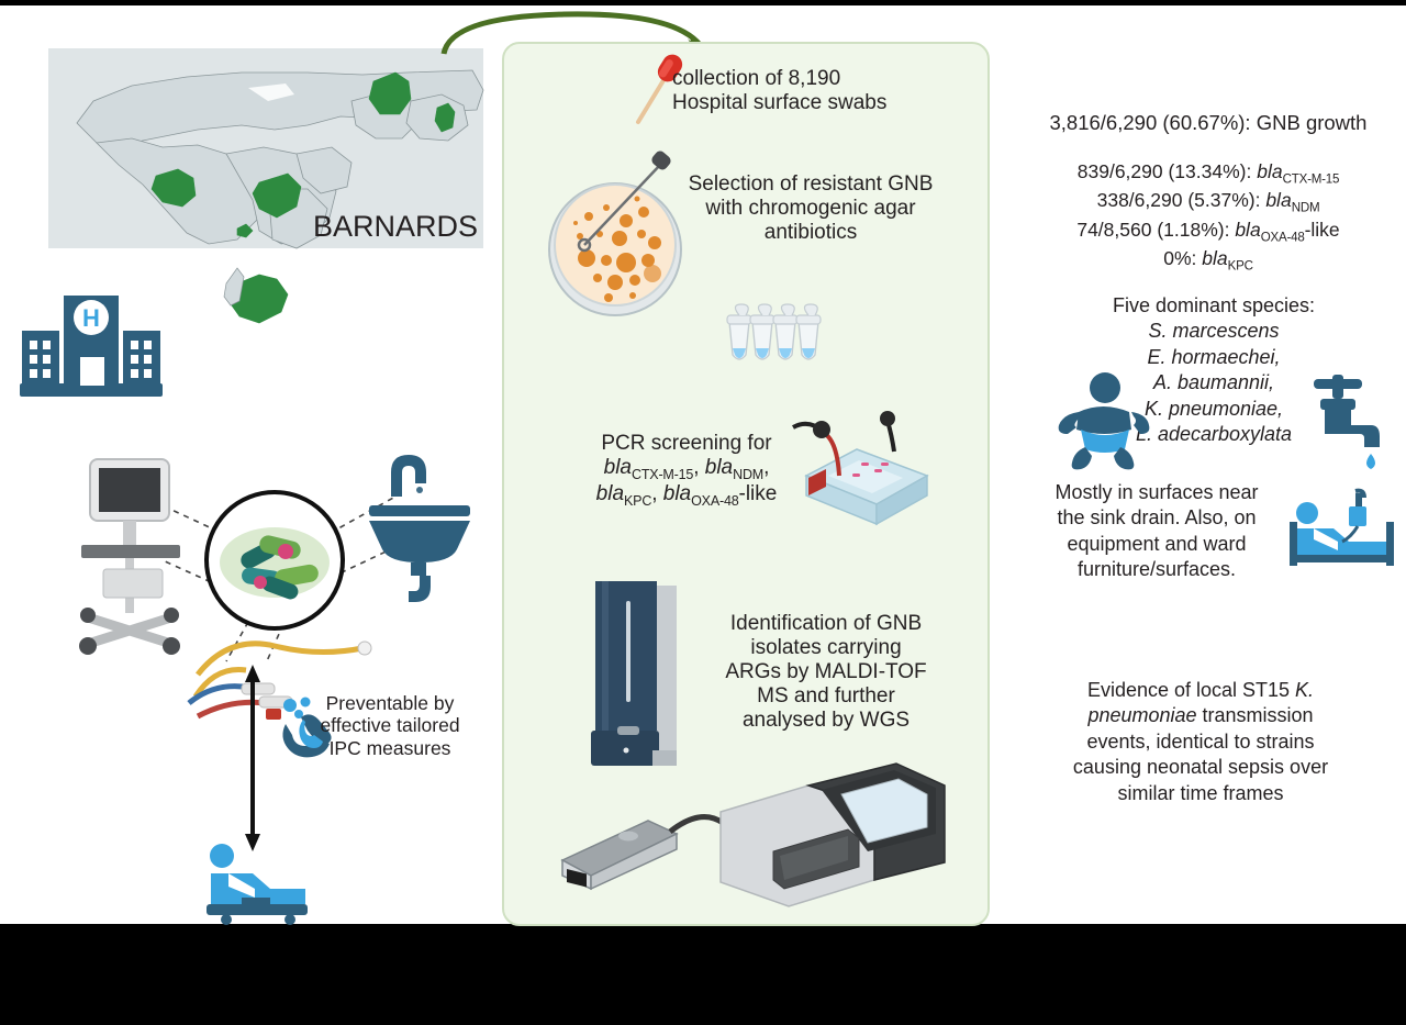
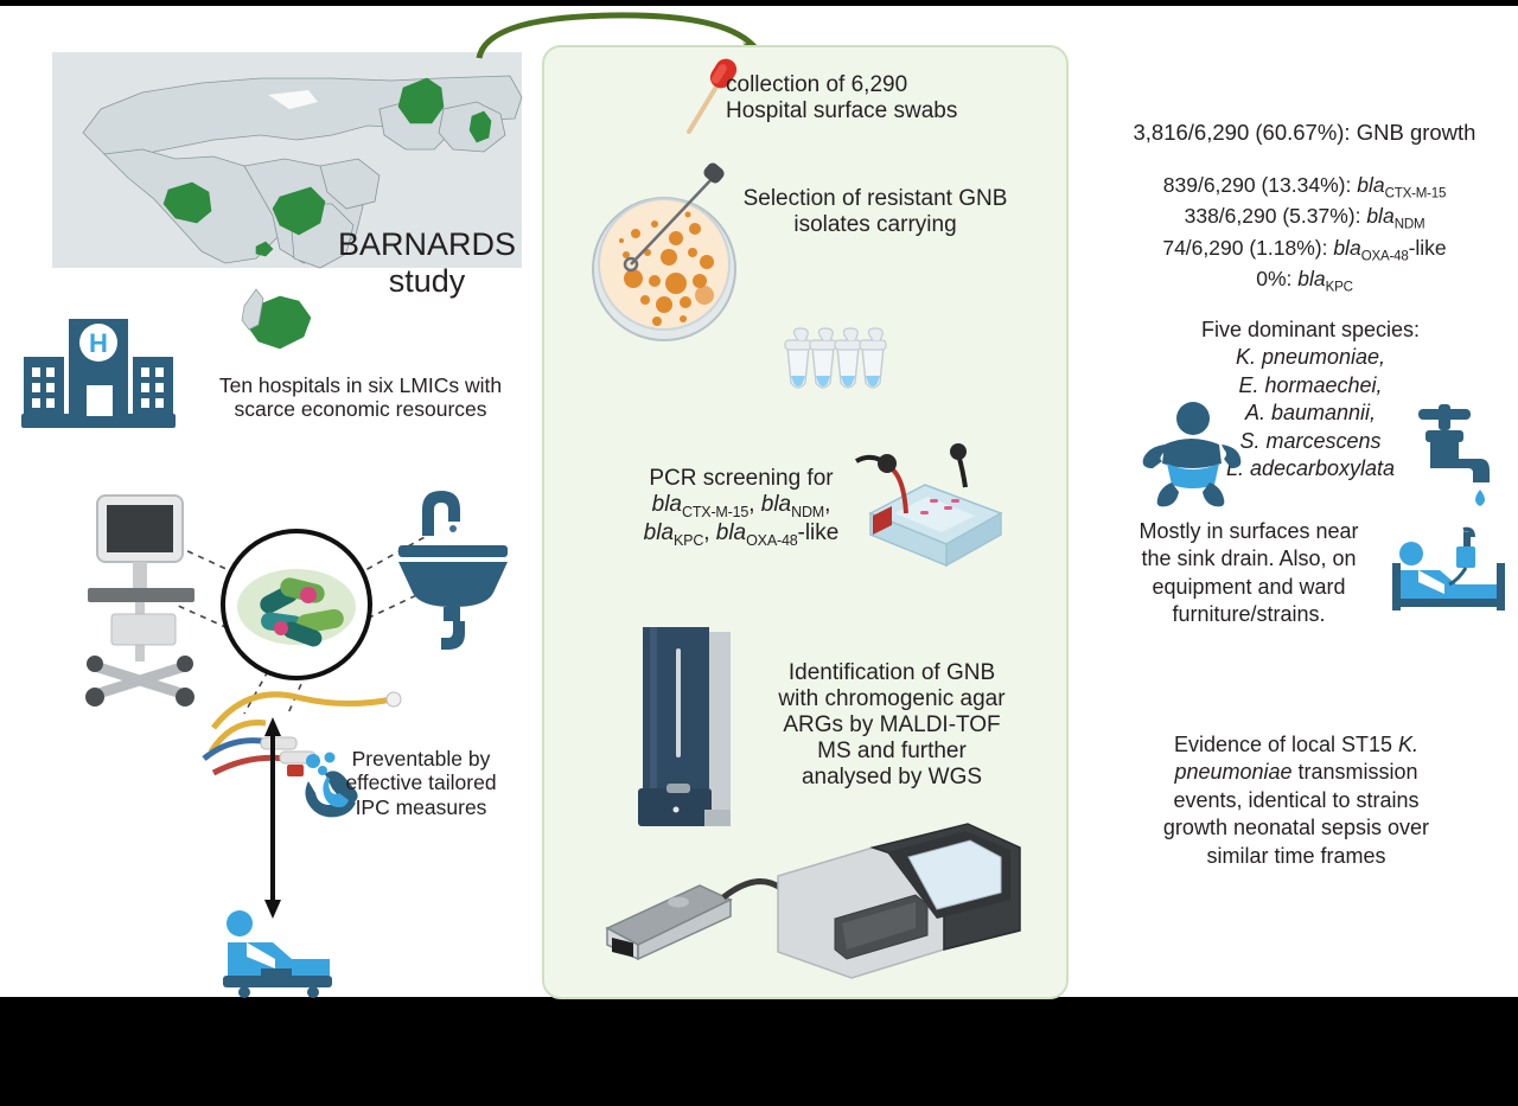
  BARNARDS
+ study
  H
+ Ten hospitals in six LMICs with scarce economic resources
  Preventable by effective tailored IPC measures
- collection of 8,190
+ collection of 6,290
  Hospital surface swabs
  Selection of resistant GNB
- with chromogenic agar
+ isolates carrying
- antibiotics
  PCR screening for
  blaCTX-M-15, blaNDM,
  blaKPC, blaOXA-48-like
  Identification of GNB
- isolates carrying
+ with chromogenic agar
  ARGs by MALDI-TOF
  MS and further
  analysed by WGS
  3,816/6,290 (60.67%): GNB growth
  839/6,290 (13.34%): blaCTX-M-15
  338/6,290 (5.37%): blaNDM
- 74/8,560 (1.18%): blaOXA-48-like
+ 74/6,290 (1.18%): blaOXA-48-like
  0%: blaKPC
  Five dominant species:
- S. marcescens
+ K. pneumoniae,
  E. hormaechei,
  A. baumannii,
- K. pneumoniae,
+ S. marcescens
  . adecarboxylata
- Mostly in surfaces near the sink drain. Also, on equipment and ward furniture/surfaces.
+ Mostly in surfaces near the sink drain. Also, on equipment and ward furniture/strains.
- Evidence of local ST15 K. pneumoniae transmission events, identical to strains causing neonatal sepsis over similar time frames
+ Evidence of local ST15 K. pneumoniae transmission events, identical to strains growth neonatal sepsis over similar time frames
